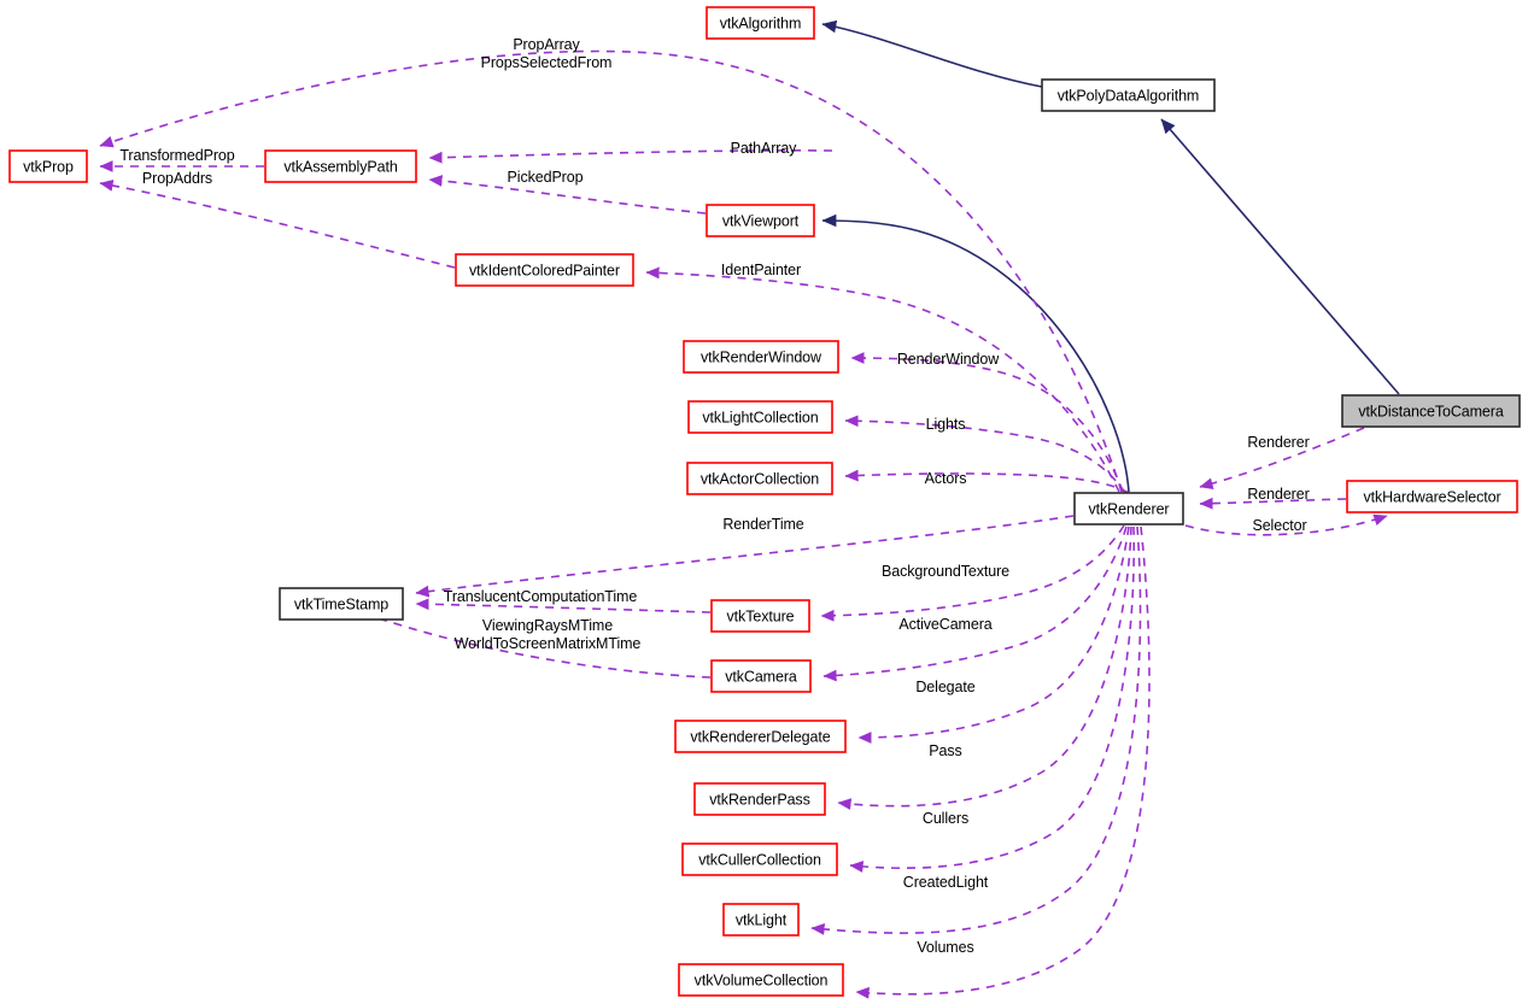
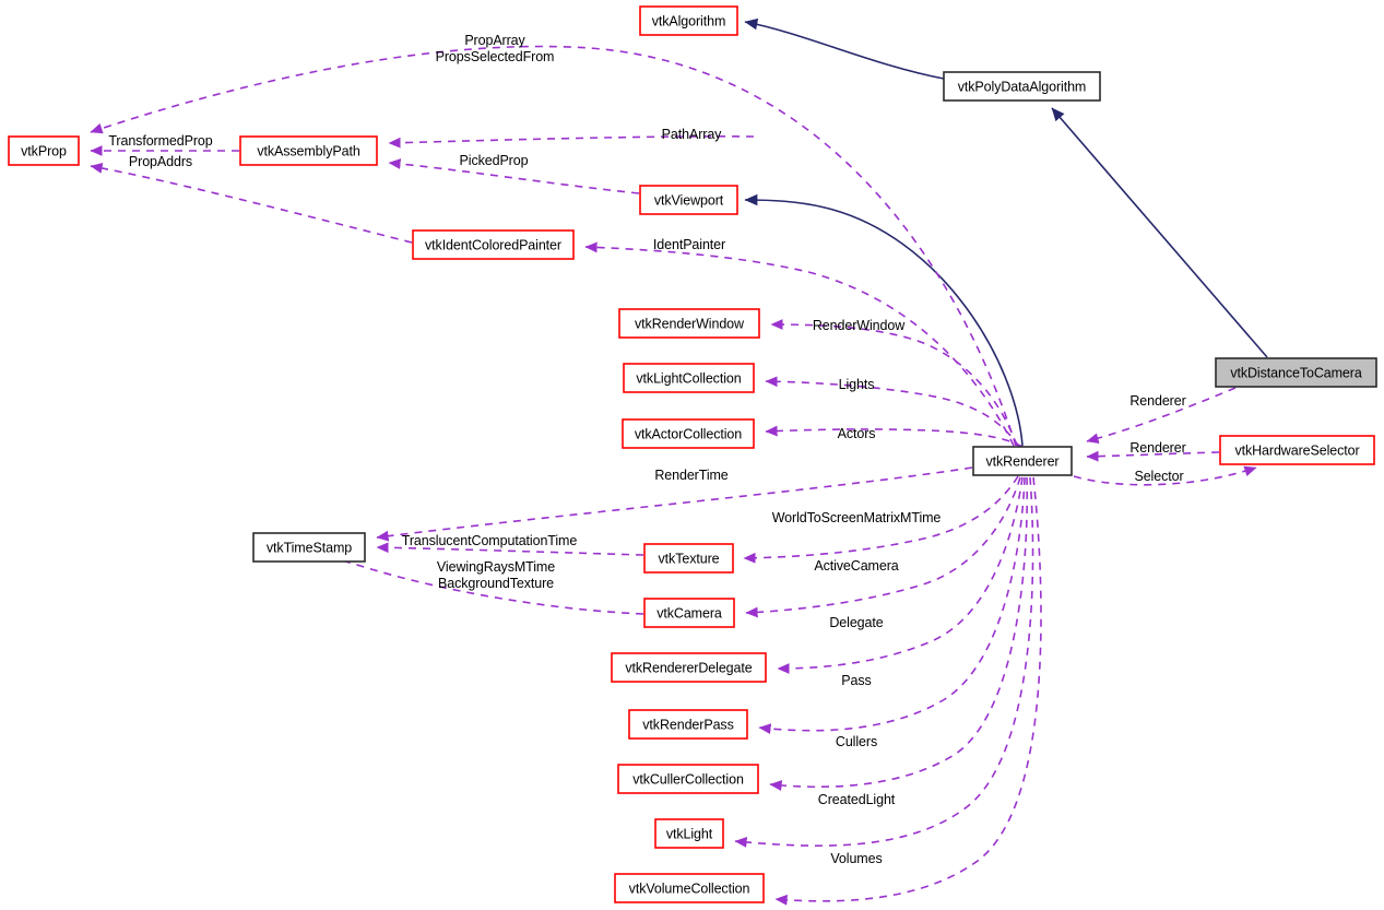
  PropArray
  PropsSelectedFrom
  PathArray
  TransformedProp
  PickedProp
  PropAddrs
  IdentPainter
  RenderWindow
  Lights
  Renderer
  Actors
  Renderer
  RenderTime
  Selector
- BackgroundTexture
+ WorldToScreenMatrixMTime
  TranslucentComputationTime
  ActiveCamera
  ViewingRaysMTime
- WorldToScreenMatrixMTime
+ BackgroundTexture
  Delegate
  Pass
  Cullers
  CreatedLight
  Volumes
  vtkAlgorithm
  vtkPolyDataAlgorithm
  vtkProp
  vtkAssemblyPath
  vtkViewport
  vtkIdentColoredPainter
  vtkRenderWindow
  vtkDistanceToCamera
  vtkLightCollection
  vtkActorCollection
  vtkHardwareSelector
  vtkRenderer
  vtkTimeStamp
  vtkTexture
  vtkCamera
  vtkRendererDelegate
  vtkRenderPass
  vtkCullerCollection
  vtkLight
  vtkVolumeCollection
